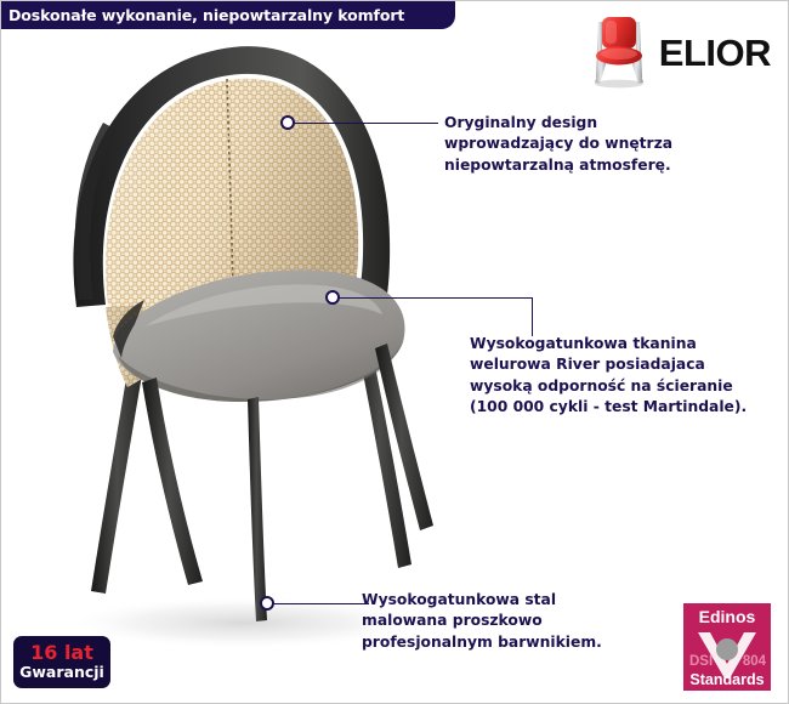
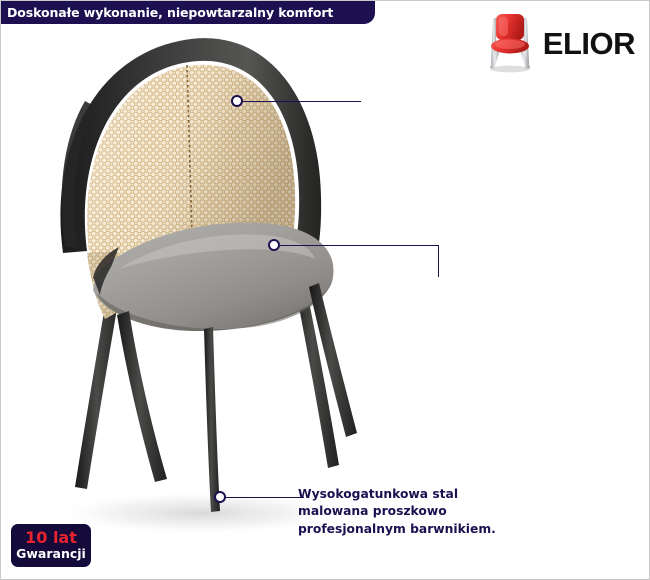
  Doskonałe wykonanie, niepowtarzalny komfort
  ELIOR
- Oryginalny design
- wprowadzający do wnętrza
- niepowtarzalną atmosferę.
- Wysokogatunkowa tkanina
- welurowa River posiadajaca
- wysoką odporność na ścieranie
- (100 000 cykli - test Martindale).
  Wysokogatunkowa stal
  malowana proszkowo
  profesjonalnym barwnikiem.
- 16 lat
+ 10 lat
  Gwarancji
- Edinos
- DSI
- 804
- Standards
